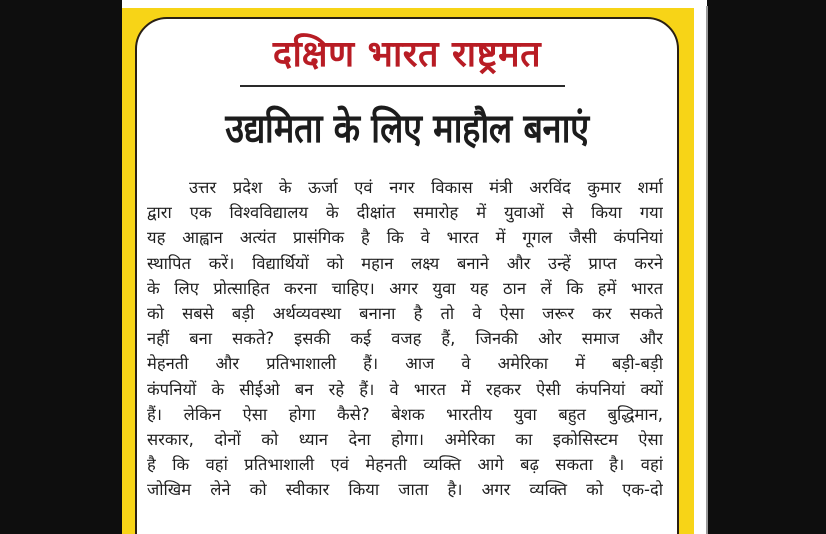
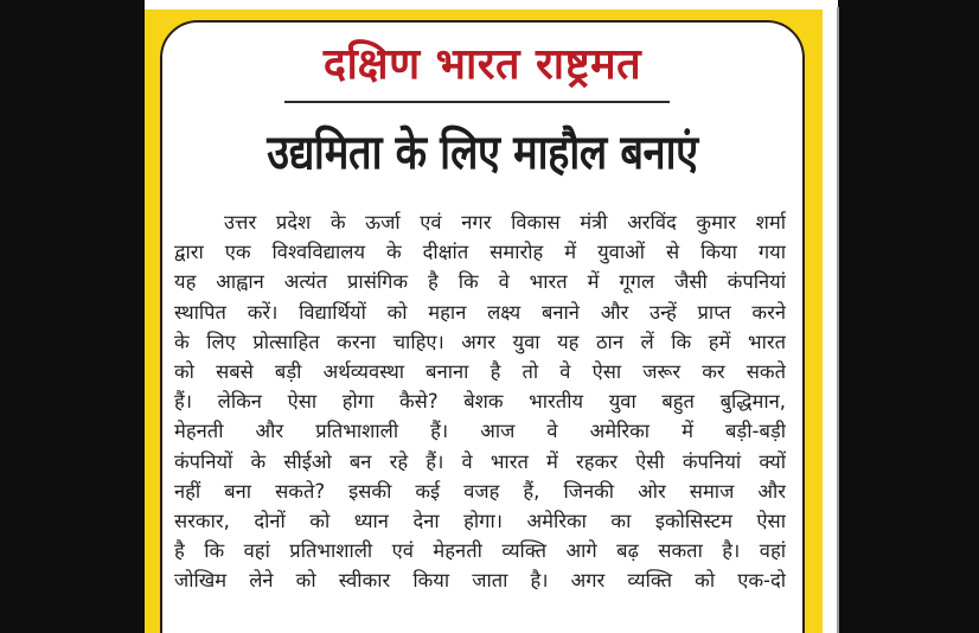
  दक्षिण भारत राष्ट्रमत
  उद्यमिता के लिए माहौल बनाएं
  उत्तर प्रदेश के ऊर्जा एवं नगर विकास मंत्री अरविंद कुमार शर्मा
  द्वारा एक विश्वविद्यालय के दीक्षांत समारोह में युवाओं से किया गया
  यह आह्वान अत्यंत प्रासंगिक है कि वे भारत में गूगल जैसी कंपनियां
  स्थापित करें। विद्यार्थियों को महान लक्ष्य बनाने और उन्हें प्राप्त करने
  के लिए प्रोत्साहित करना चाहिए। अगर युवा यह ठान लें कि हमें भारत
  को सबसे बड़ी अर्थव्यवस्था बनाना है तो वे ऐसा जरूर कर सकते
- नहीं बना सकते? इसकी कई वजह हैं, जिनकी ओर समाज और
+ हैं। लेकिन ऐसा होगा कैसे? बेशक भारतीय युवा बहुत बुद्धिमान,
  मेहनती और प्रतिभाशाली हैं। आज वे अमेरिका में बड़ी-बड़ी
  कंपनियों के सीईओ बन रहे हैं। वे भारत में रहकर ऐसी कंपनियां क्यों
- हैं। लेकिन ऐसा होगा कैसे? बेशक भारतीय युवा बहुत बुद्धिमान,
+ नहीं बना सकते? इसकी कई वजह हैं, जिनकी ओर समाज और
  सरकार, दोनों को ध्यान देना होगा। अमेरिका का इकोसिस्टम ऐसा
  है कि वहां प्रतिभाशाली एवं मेहनती व्यक्ति आगे बढ़ सकता है। वहां
  जोखिम लेने को स्वीकार किया जाता है। अगर व्यक्ति को एक-दो
